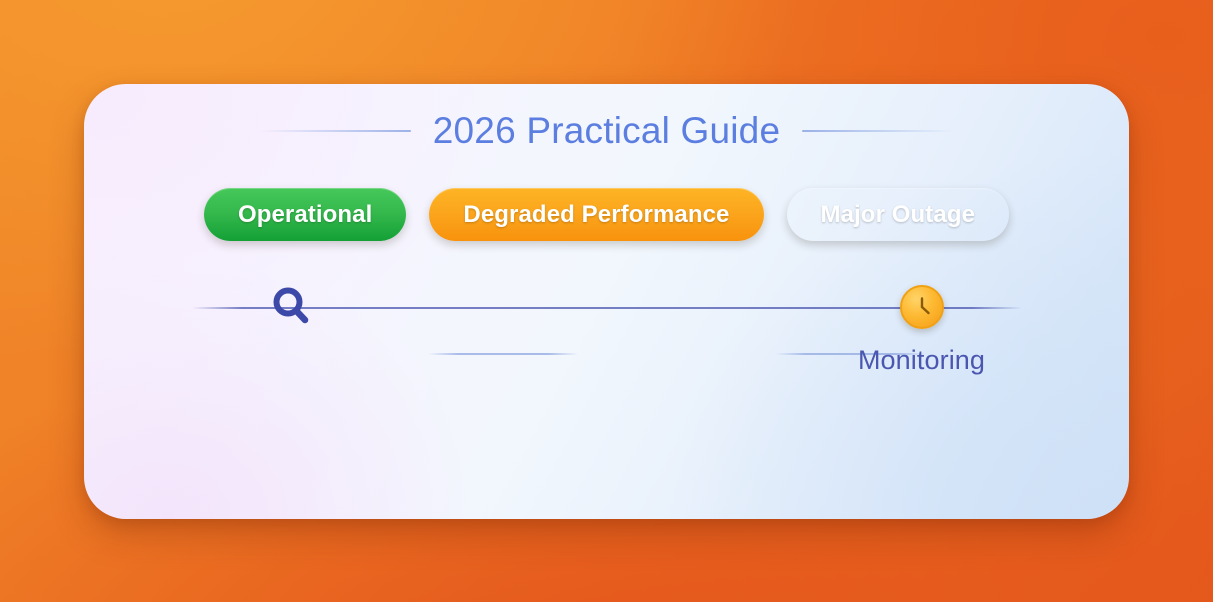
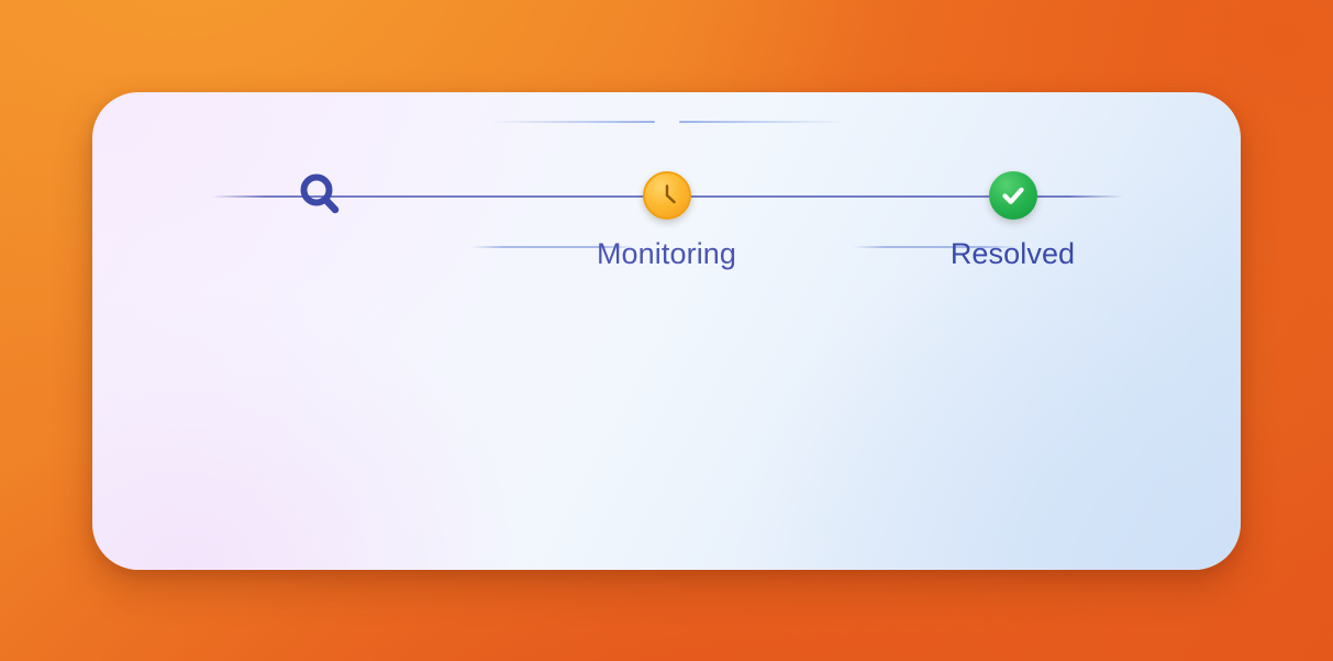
- 2026 Practical Guide
- Operational
- Degraded Performance
- Major Outage
  Monitoring
+ Resolved
